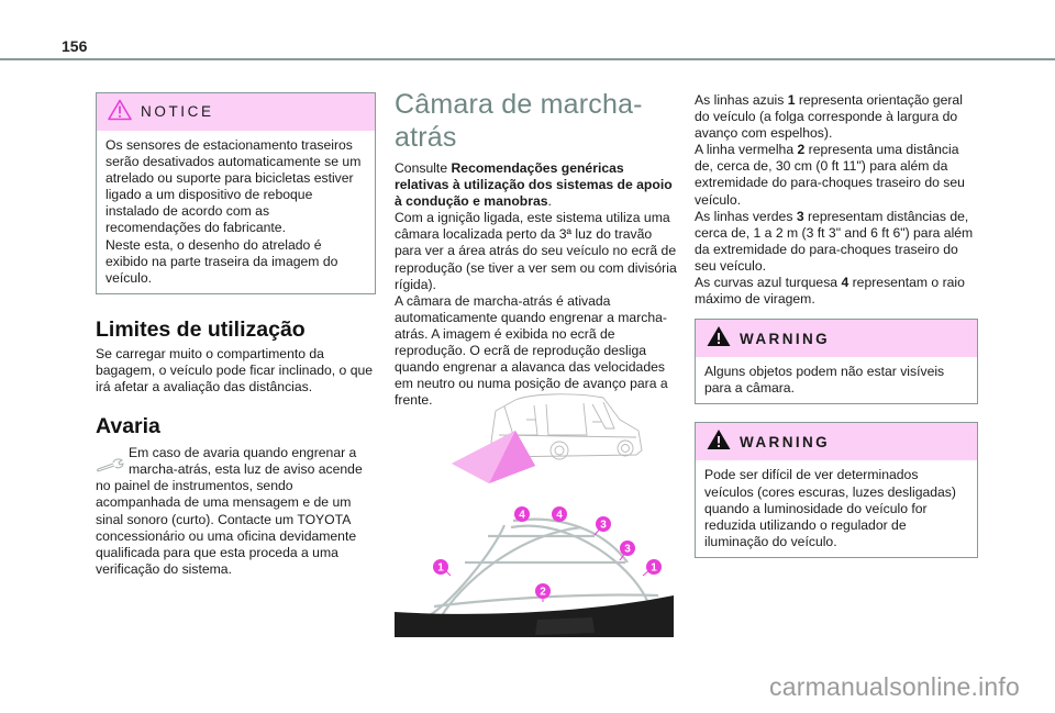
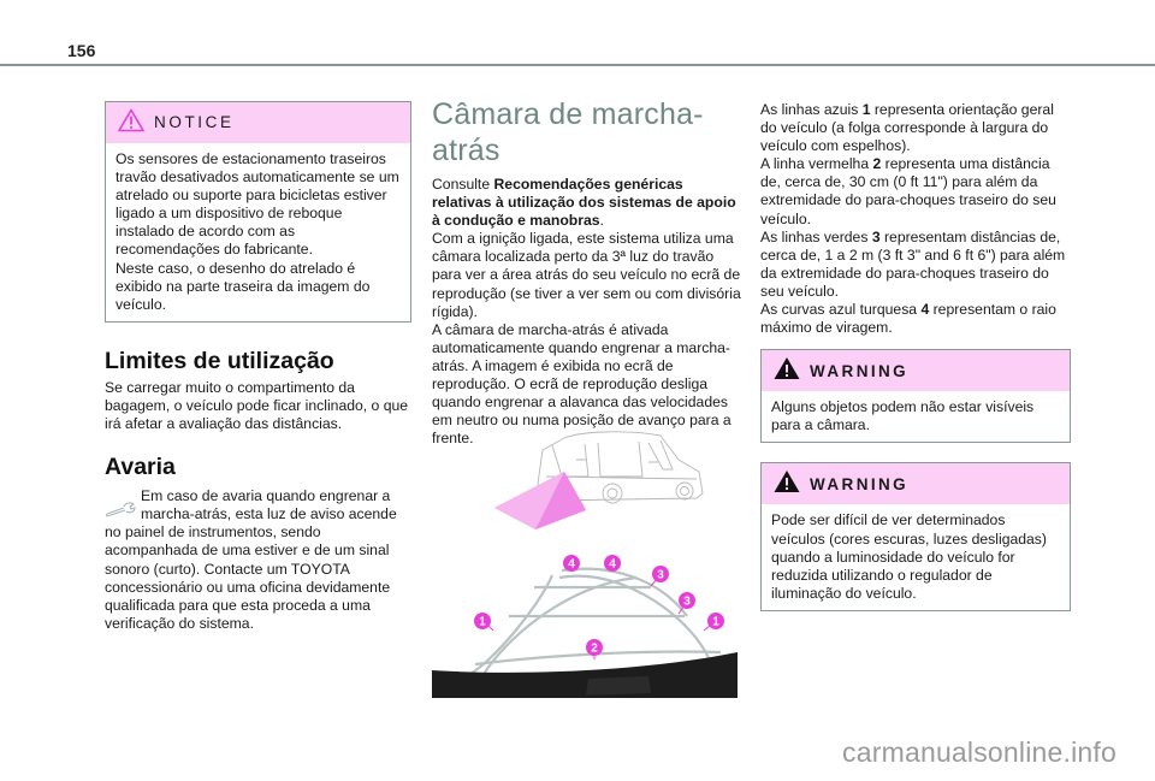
  156
  NOTICE
- Os sensores de estacionamento traseiros serão desativados automaticamente se um atrelado ou suporte para bicicletas estiver ligado a um dispositivo de reboque instalado de acordo com as recomendações do fabricante.
+ Os sensores de estacionamento traseiros travão desativados automaticamente se um atrelado ou suporte para bicicletas estiver ligado a um dispositivo de reboque instalado de acordo com as recomendações do fabricante.
- Neste esta, o desenho do atrelado é exibido na parte traseira da imagem do veículo.
+ Neste caso, o desenho do atrelado é exibido na parte traseira da imagem do veículo.
  Limites de utilização
  Se carregar muito o compartimento da bagagem, o veículo pode ficar inclinado, o que irá afetar a avaliação das distâncias.
  Avaria
  Em caso de avaria quando engrenar a marcha-atrás, esta luz de aviso acende
- no painel de instrumentos, sendo acompanhada de uma mensagem e de um sinal sonoro (curto). Contacte um TOYOTA concessionário ou uma oficina devidamente qualificada para que esta proceda a uma verificação do sistema.
+ no painel de instrumentos, sendo acompanhada de uma estiver e de um sinal sonoro (curto). Contacte um TOYOTA concessionário ou uma oficina devidamente qualificada para que esta proceda a uma verificação do sistema.
  Câmara de marcha-atrás
  Consulte Recomendações genéricas relativas à utilização dos sistemas de apoio à condução e manobras.
  Com a ignição ligada, este sistema utiliza uma câmara localizada perto da 3ª luz do travão para ver a área atrás do seu veículo no ecrã de reprodução (se tiver a ver sem ou com divisória rígida).
  A câmara de marcha-atrás é ativada automaticamente quando engrenar a marcha-atrás. A imagem é exibida no ecrã de reprodução. O ecrã de reprodução desliga quando engrenar a alavanca das velocidades em neutro ou numa posição de avanço para a frente.
  4
  4
  3
  3
  1
  1
  2
- As linhas azuis 1 representa orientação geral do veículo (a folga corresponde à largura do avanço com espelhos).
+ As linhas azuis 1 representa orientação geral do veículo (a folga corresponde à largura do veículo com espelhos).
  A linha vermelha 2 representa uma distância de, cerca de, 30 cm (0 ft 11") para além da extremidade do para-choques traseiro do seu veículo.
  As linhas verdes 3 representam distâncias de, cerca de, 1 a 2 m (3 ft 3" and 6 ft 6") para além da extremidade do para-choques traseiro do seu veículo.
  As curvas azul turquesa 4 representam o raio máximo de viragem.
  WARNING
  Alguns objetos podem não estar visíveis para a câmara.
  WARNING
  Pode ser difícil de ver determinados veículos (cores escuras, luzes desligadas) quando a luminosidade do veículo for reduzida utilizando o regulador de iluminação do veículo.
  carmanualsonline.info
